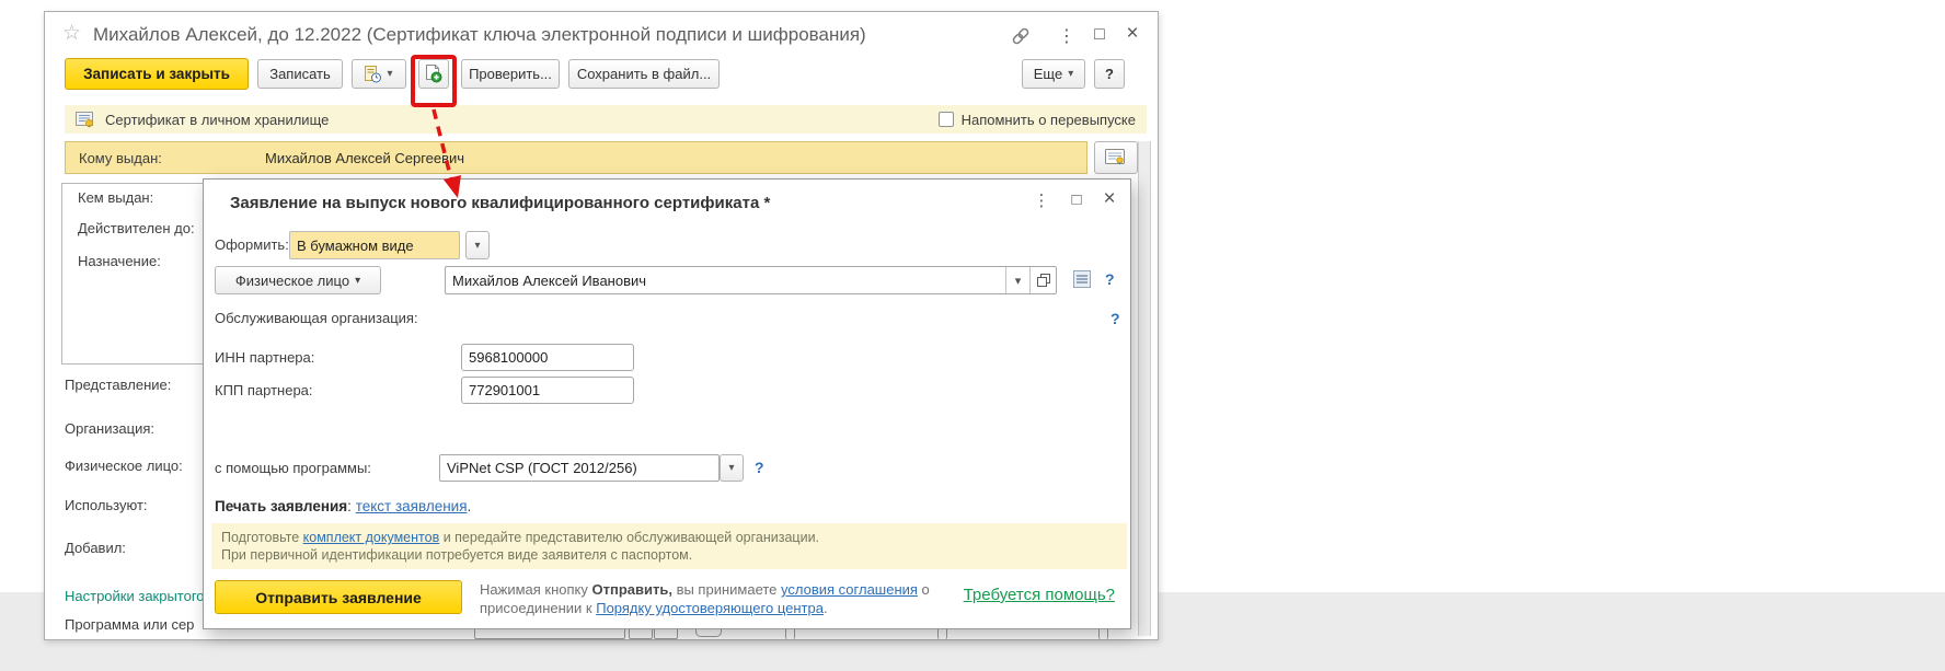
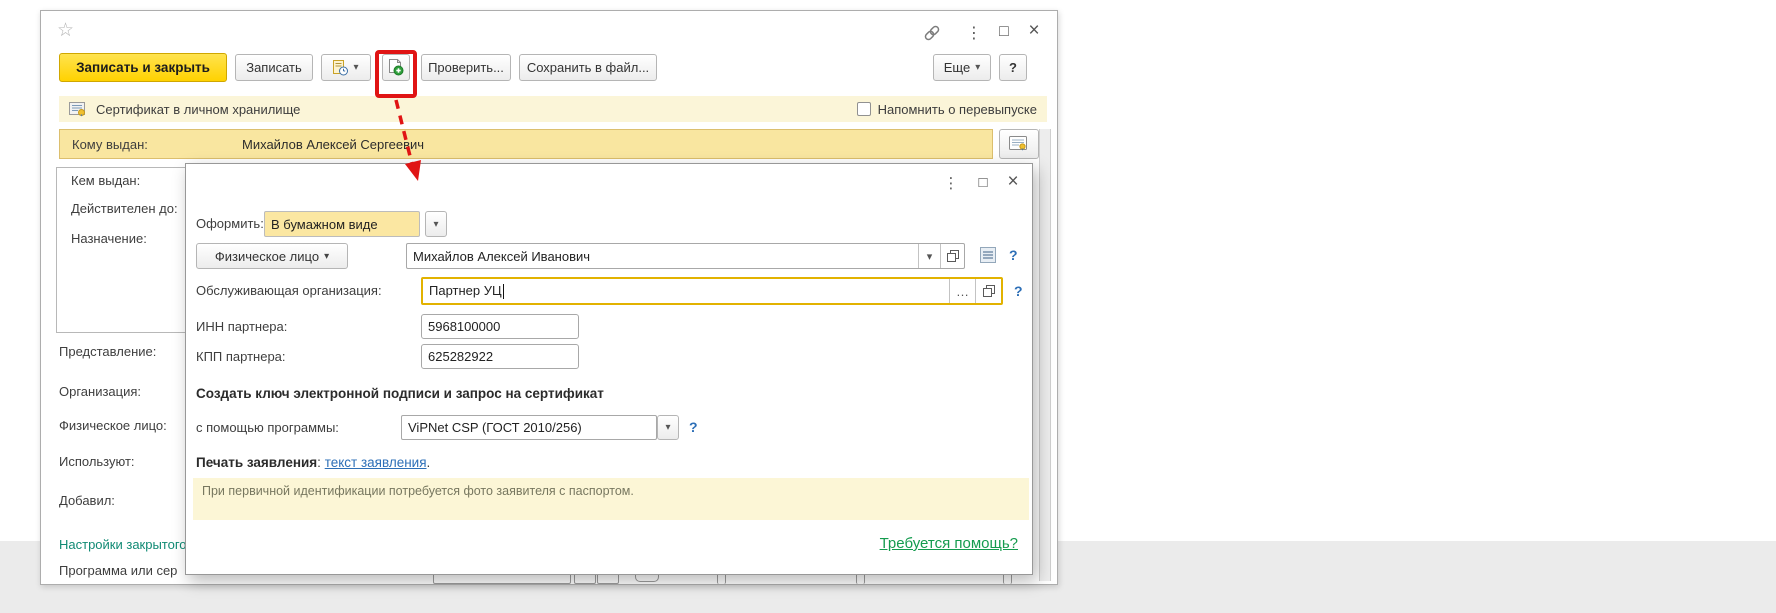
  ☆
- Михайлов Алексей, до 12.2022 (Сертификат ключа электронной подписи и шифрования)
  ⋮
  □
  ×
  Записать и закрыть
  Записать
  ▾
  Проверить...
  Сохранить в файл...
  Еще
  ▾
  ?
  Сертификат в личном хранилище
  Напомнить о перевыпуске
  Кому выдан:
  Михайлов Алексей Сергеевич
  Кем выдан:
  Действителен до:
  Назначение:
  Представление:
  Организация:
  Физическое лицо:
  Используют:
  Добавил:
  Настройки закрытого
  Программа или сер
- Заявление на выпуск нового квалифицированного сертификата *
  ⋮
  □
  ×
  Оформить:
  В бумажном виде
  ▾
  Физическое лицо
  ▾
  Михайлов Алексей Иванович
  ▾
  ?
  Обслуживающая организация:
+ Партнер УЦ
+ …
  ?
  ИНН партнера:
  5968100000
  КПП партнера:
- 772901001
+ 625282922
+ Создать ключ электронной подписи и запрос на сертификат
  с помощью программы:
- ViPNet CSP (ГОСТ 2012/256)
+ ViPNet CSP (ГОСТ 2010/256)
  ▾
  ?
  Печать заявления: текст заявления.
- Подготовьте комплект документов и передайте представителю обслуживающей организации.
- При первичной идентификации потребуется виде заявителя с паспортом.
+ При первичной идентификации потребуется фото заявителя с паспортом.
- Отправить заявление
- Нажимая кнопку Отправить, вы принимаете условия соглашения о присоединении к Порядку удостоверяющего центра.
  Требуется помощь?
